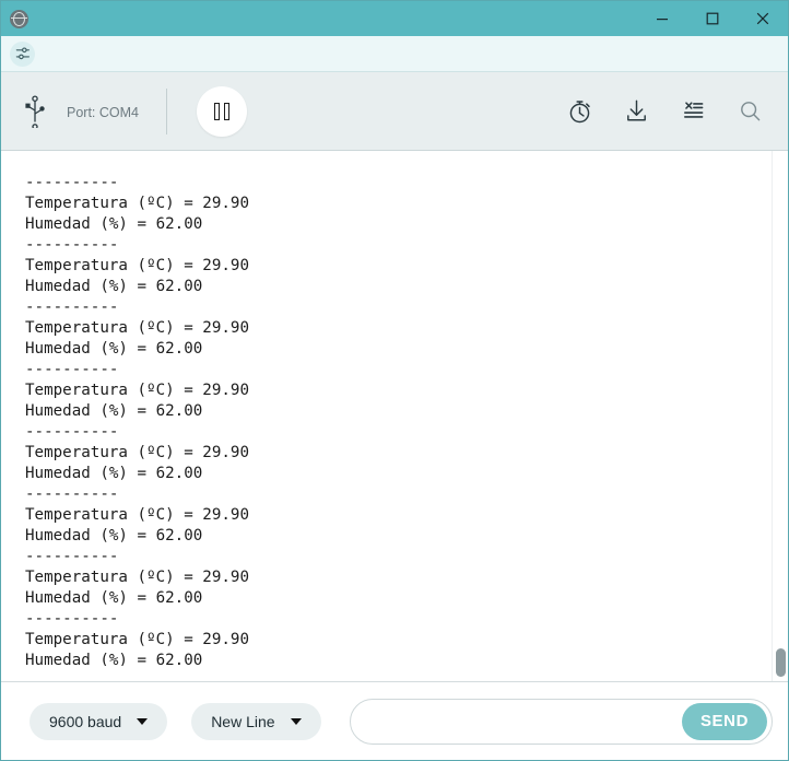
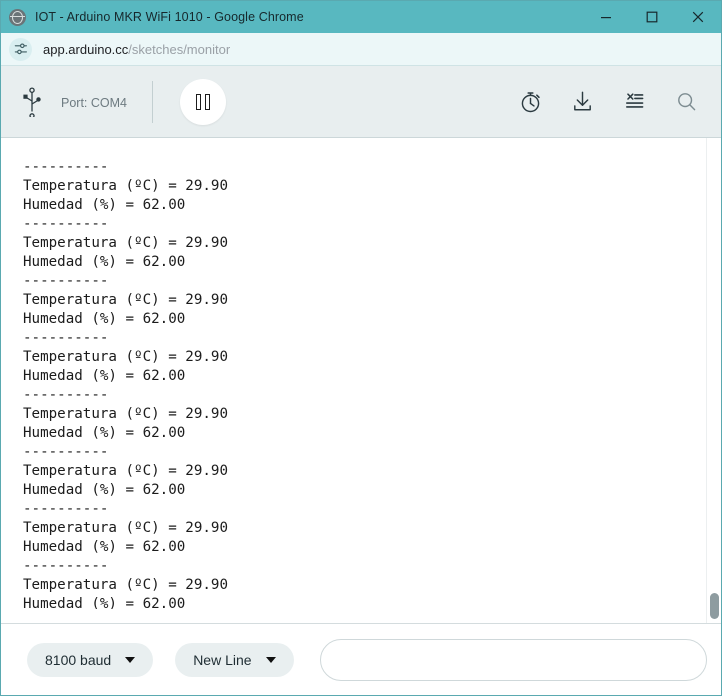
+ IOT - Arduino MKR WiFi 1010 - Google Chrome
+ app.arduino.cc/sketches/monitor
  Port: COM4
  ----------
  Temperatura (ºC) = 29.90
  Humedad (%) = 62.00
  ----------
  Temperatura (ºC) = 29.90
  Humedad (%) = 62.00
  ----------
  Temperatura (ºC) = 29.90
  Humedad (%) = 62.00
  ----------
  Temperatura (ºC) = 29.90
  Humedad (%) = 62.00
  ----------
  Temperatura (ºC) = 29.90
  Humedad (%) = 62.00
  ----------
  Temperatura (ºC) = 29.90
  Humedad (%) = 62.00
  ----------
  Temperatura (ºC) = 29.90
  Humedad (%) = 62.00
  ----------
  Temperatura (ºC) = 29.90
  Humedad (%) = 62.00
- 9600 baud
+ 8100 baud
  New Line
- SEND
